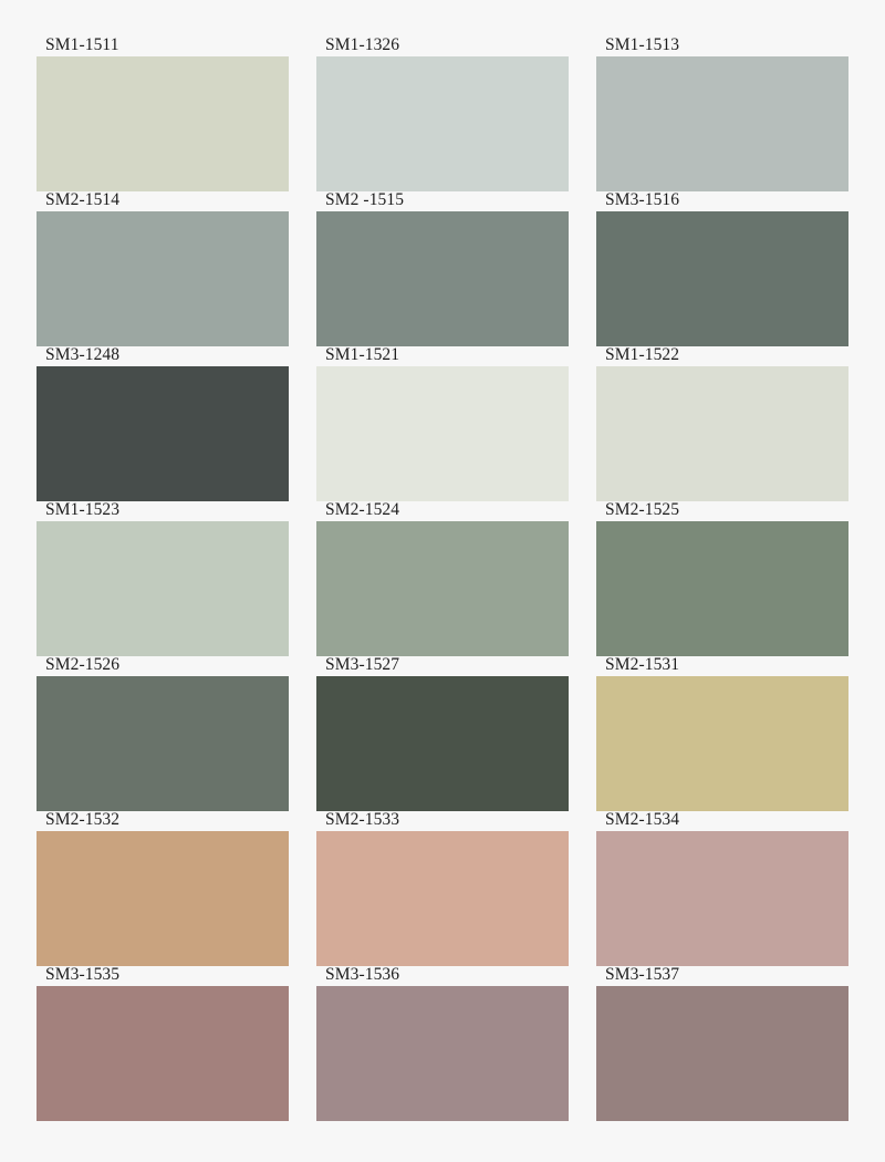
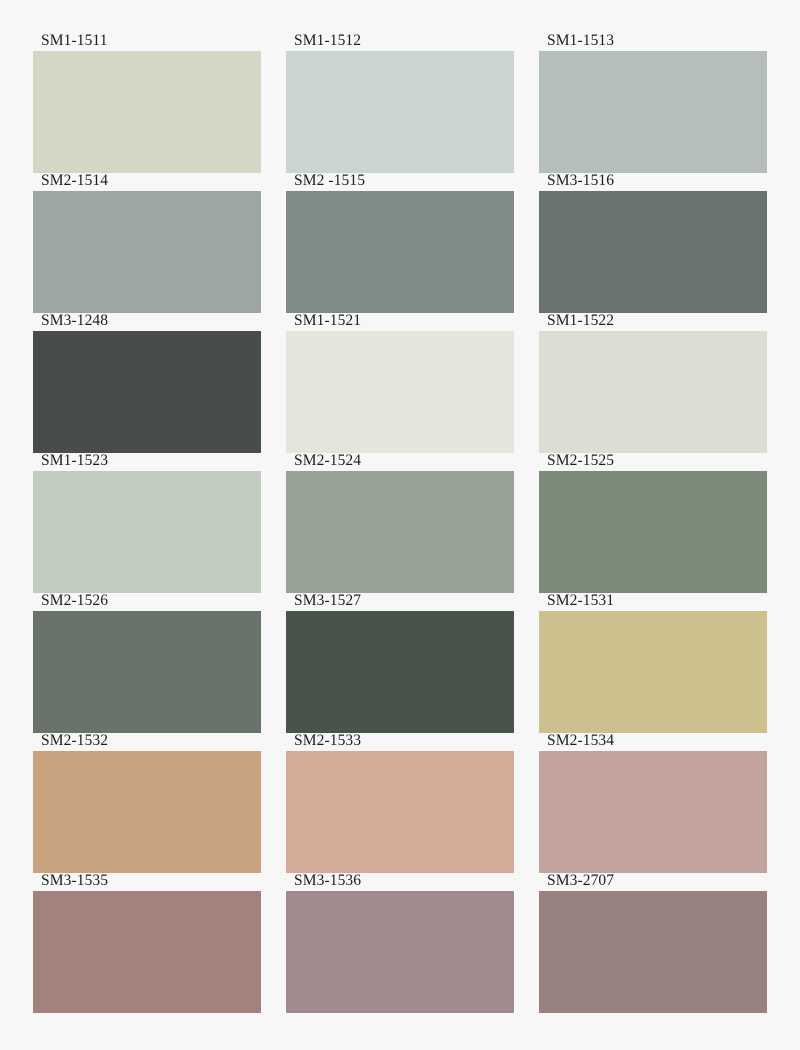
  SM1-1511
- SM1-1326
+ SM1-1512
  SM1-1513
  SM2-1514
  SM2 -1515
  SM3-1516
  SM3-1248
  SM1-1521
  SM1-1522
  SM1-1523
  SM2-1524
  SM2-1525
  SM2-1526
  SM3-1527
  SM2-1531
  SM2-1532
  SM2-1533
  SM2-1534
  SM3-1535
  SM3-1536
- SM3-1537
+ SM3-2707
